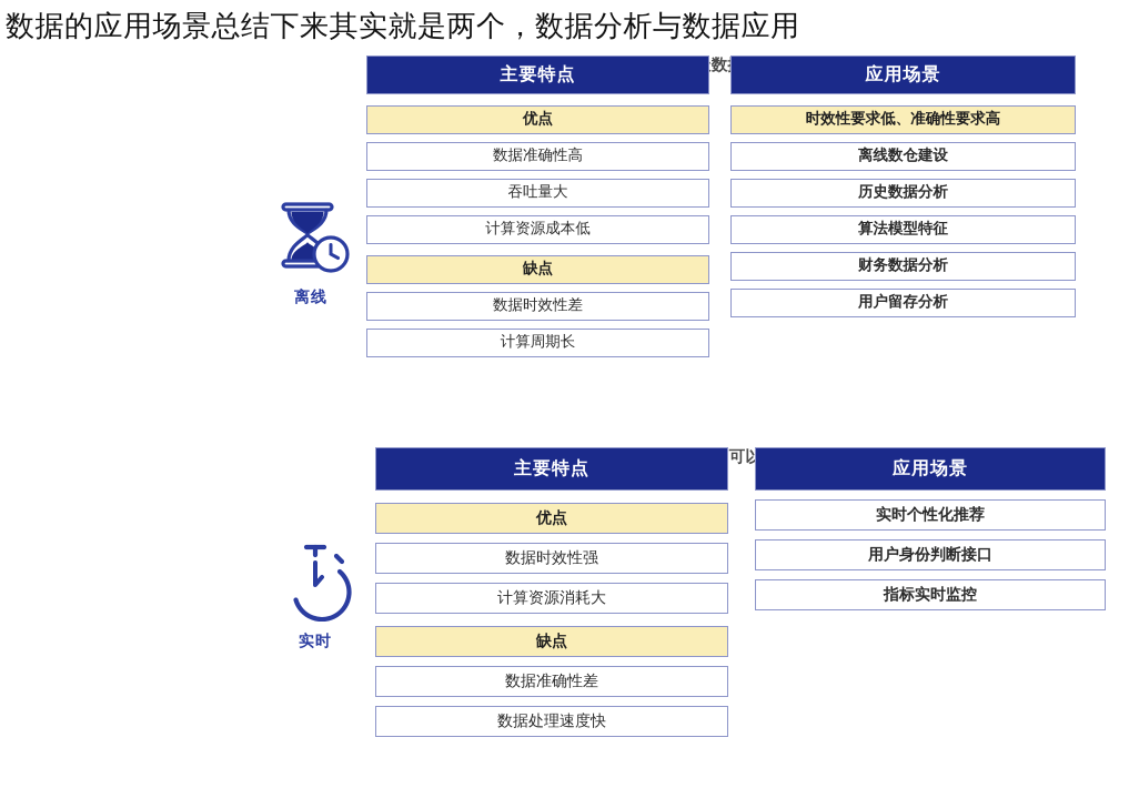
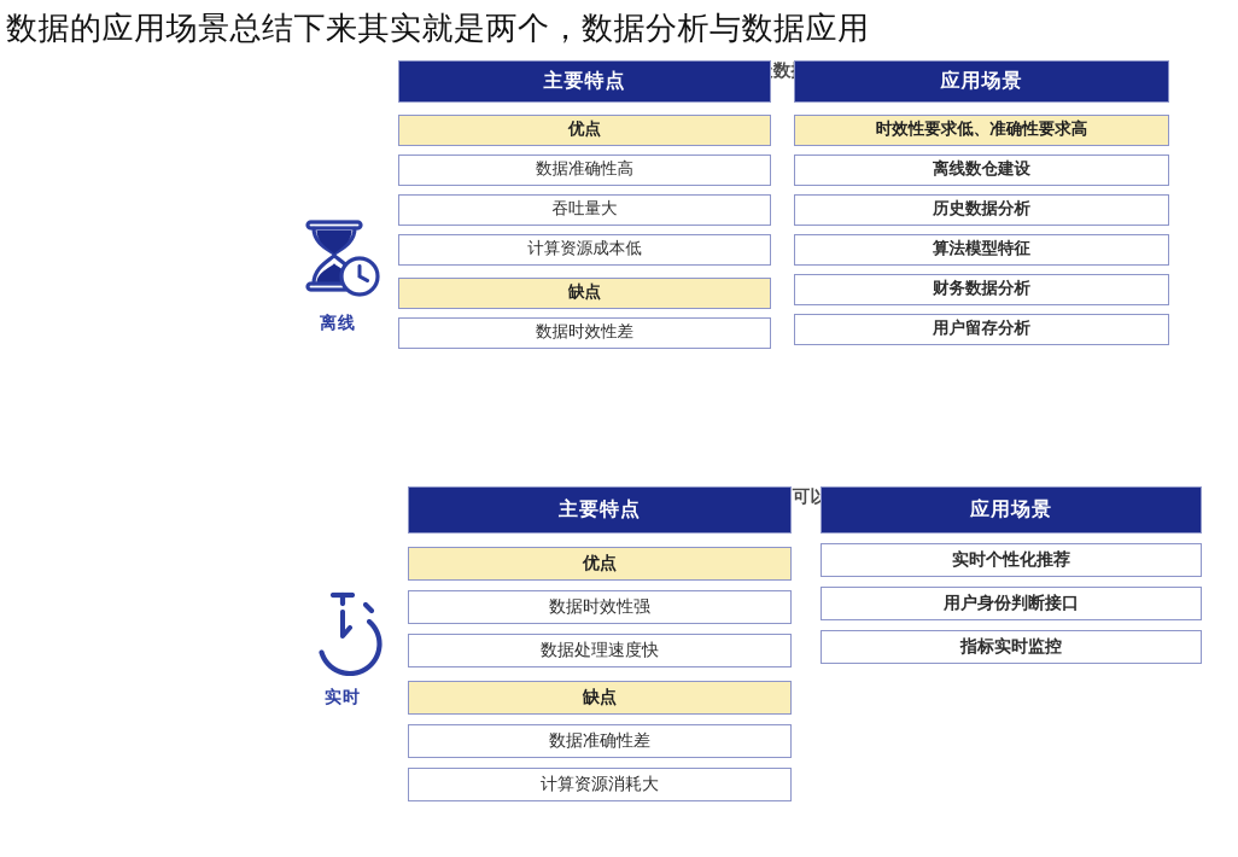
  数据的应用场景总结下来其实就是两个，数据分析与数据应用
  离线
  主要特点
  优点
  数据准确性高
  吞吐量大
  计算资源成本低
  缺点
  数据时效性差
- 计算周期长
  应用场景
  时效性要求低、准确性要求高
  离线数仓建设
  历史数据分析
  算法模型特征
  财务数据分析
  用户留存分析
  实时
  主要特点
  优点
  数据时效性强
- 计算资源消耗大
+ 数据处理速度快
  缺点
  数据准确性差
- 数据处理速度快
+ 计算资源消耗大
  应用场景
  实时个性化推荐
  用户身份判断接口
  指标实时监控
